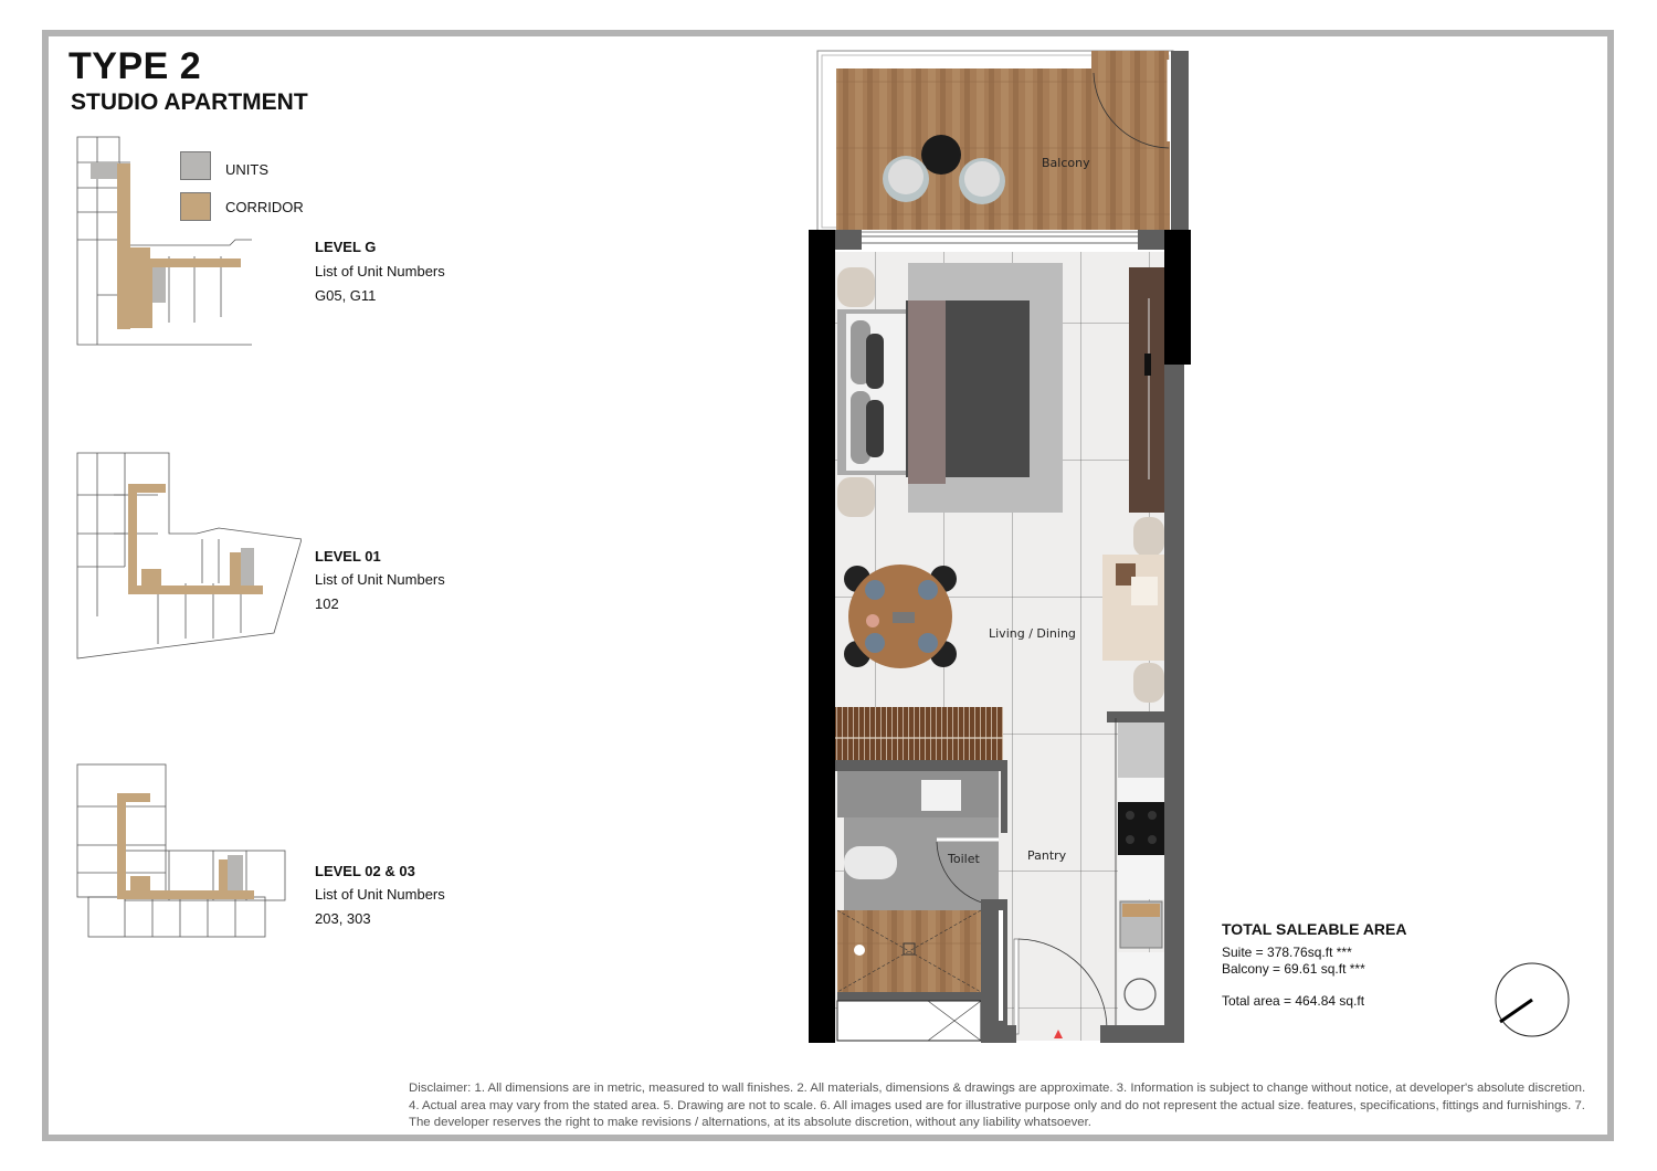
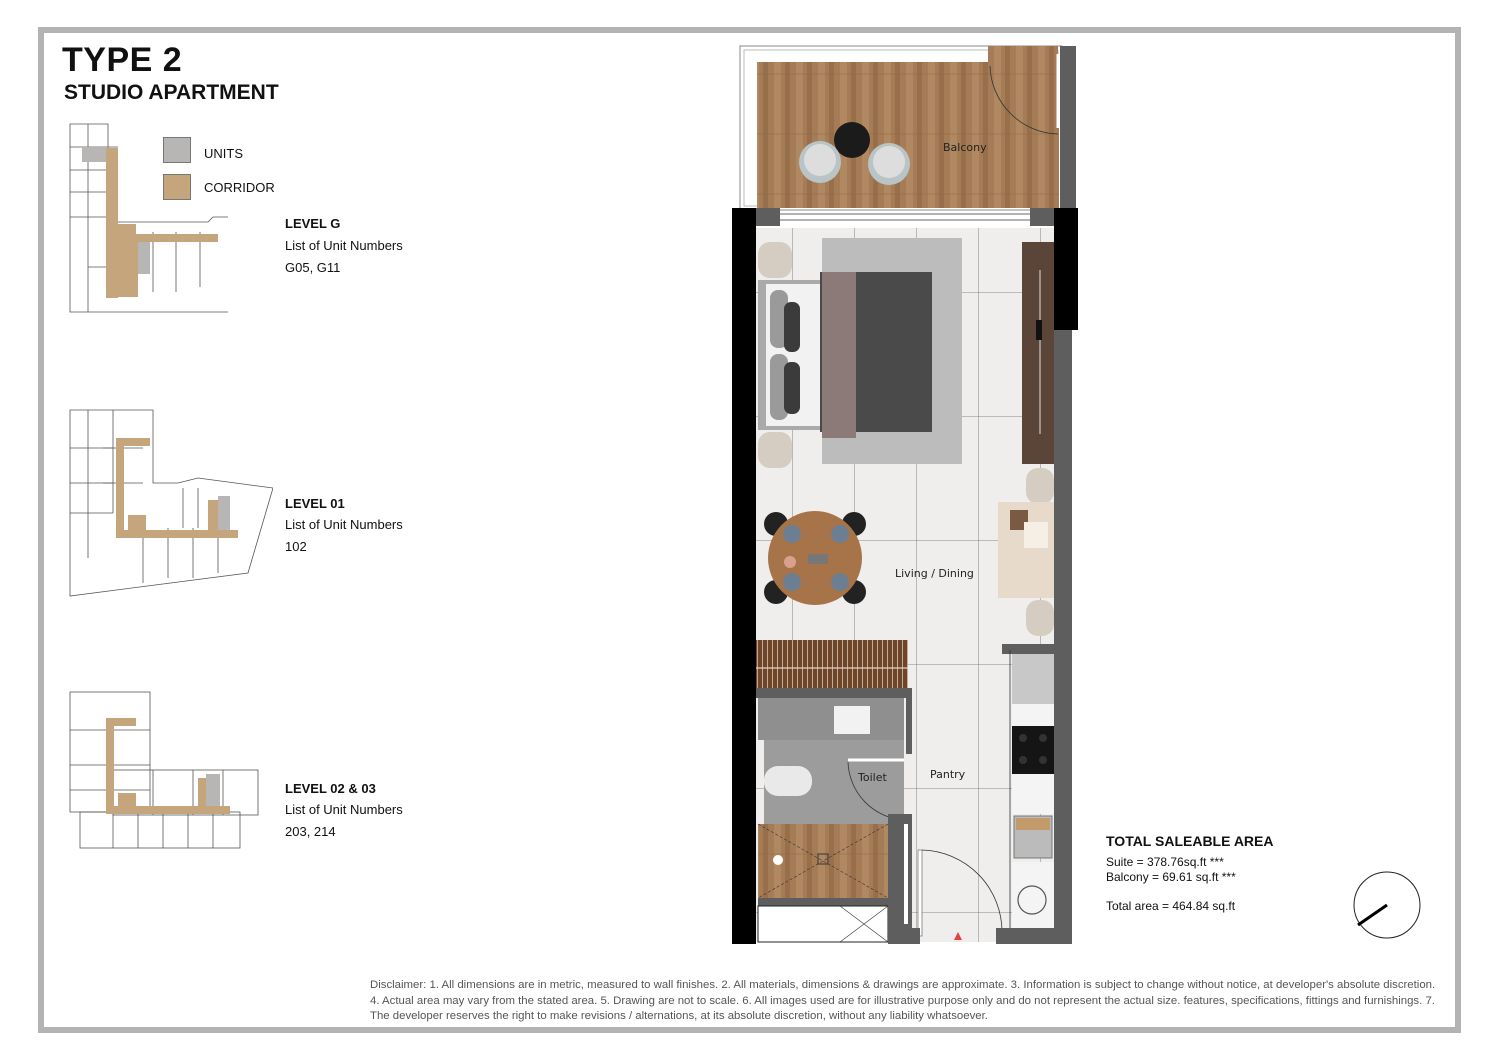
  TYPE 2
  STUDIO APARTMENT
  UNITS
  CORRIDOR
  LEVEL G
  List of Unit Numbers
  G05, G11
  LEVEL 01
  List of Unit Numbers
  102
  LEVEL 02 & 03
  List of Unit Numbers
- 203, 303
+ 203, 214
  Balcony
  Living / Dining
  Toilet
  Pantry
  TOTAL SALEABLE AREA
  Suite = 378.76sq.ft ***
  Balcony = 69.61 sq.ft ***
  Total area = 464.84 sq.ft
  Disclaimer: 1. All dimensions are in metric, measured to wall finishes. 2. All materials, dimensions & drawings are approximate. 3. Information is subject to change without notice, at developer's absolute discretion. 4. Actual area may vary from the stated area. 5. Drawing are not to scale. 6. All images used are for illustrative purpose only and do not represent the actual size. features, specifications, fittings and furnishings. 7. The developer reserves the right to make revisions / alternations, at its absolute discretion, without any liability whatsoever.
